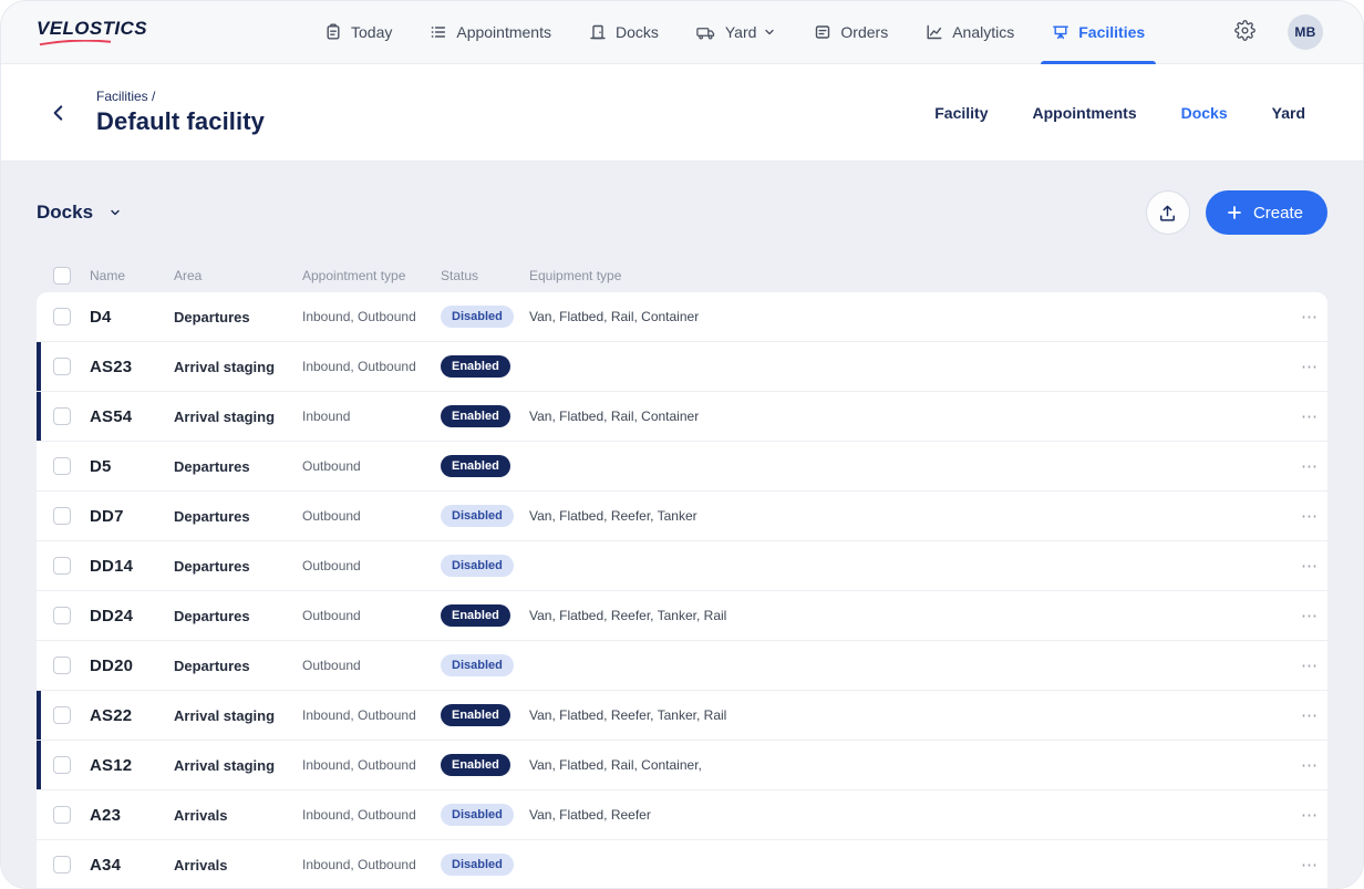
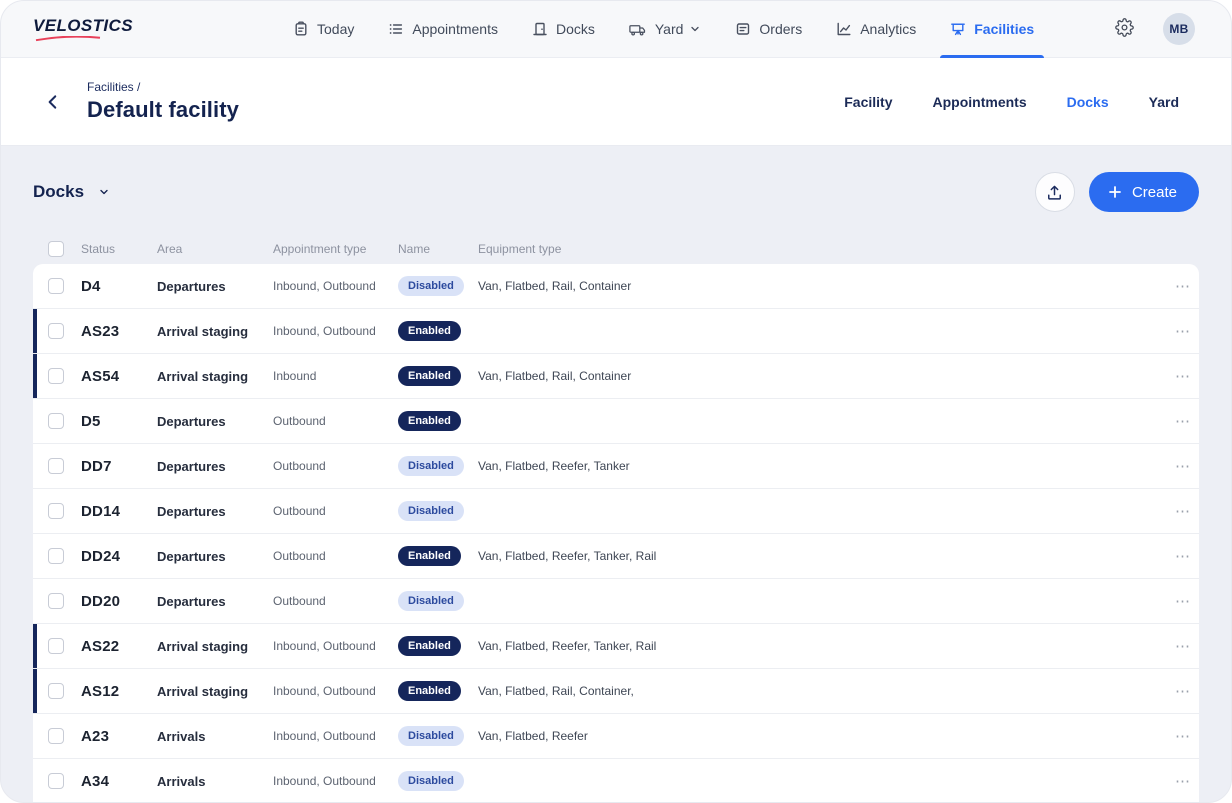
  VELOSTICS
  Today
  Appointments
  Docks
  Yard
  Orders
  Analytics
  Facilities
  MB
  Facilities /
  Default facility
  Facility
  Appointments
  Docks
  Yard
  Docks
  Create
- Name
+ Status
  Area
  Appointment type
- Status
+ Name
  Equipment type
  D4
  Departures
  Inbound, Outbound
  Disabled
  Van, Flatbed, Rail, Container
  ⋯
  AS23
  Arrival staging
  Inbound, Outbound
  Enabled
  ⋯
  AS54
  Arrival staging
  Inbound
  Enabled
  Van, Flatbed, Rail, Container
  ⋯
  D5
  Departures
  Outbound
  Enabled
  ⋯
  DD7
  Departures
  Outbound
  Disabled
  Van, Flatbed, Reefer, Tanker
  ⋯
  DD14
  Departures
  Outbound
  Disabled
  ⋯
  DD24
  Departures
  Outbound
  Enabled
  Van, Flatbed, Reefer, Tanker, Rail
  ⋯
  DD20
  Departures
  Outbound
  Disabled
  ⋯
  AS22
  Arrival staging
  Inbound, Outbound
  Enabled
  Van, Flatbed, Reefer, Tanker, Rail
  ⋯
  AS12
  Arrival staging
  Inbound, Outbound
  Enabled
  Van, Flatbed, Rail, Container,
  ⋯
  A23
  Arrivals
  Inbound, Outbound
  Disabled
  Van, Flatbed, Reefer
  ⋯
  A34
  Arrivals
  Inbound, Outbound
  Disabled
  ⋯
